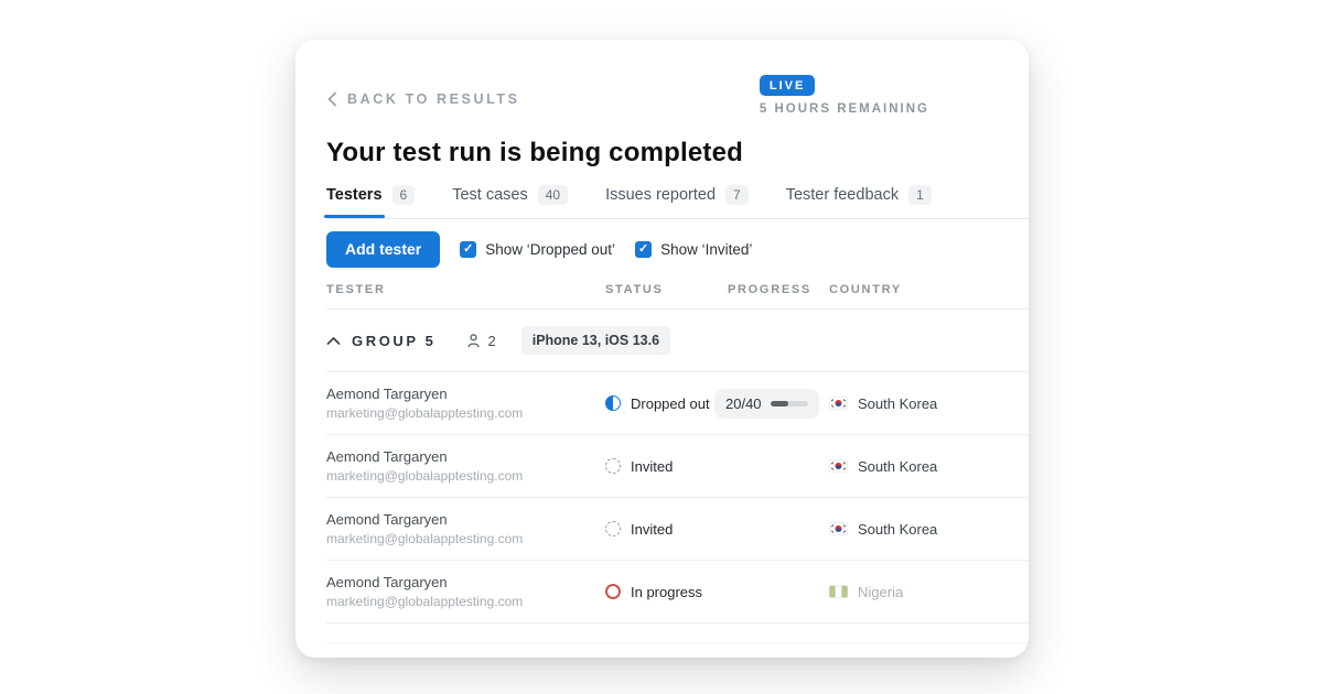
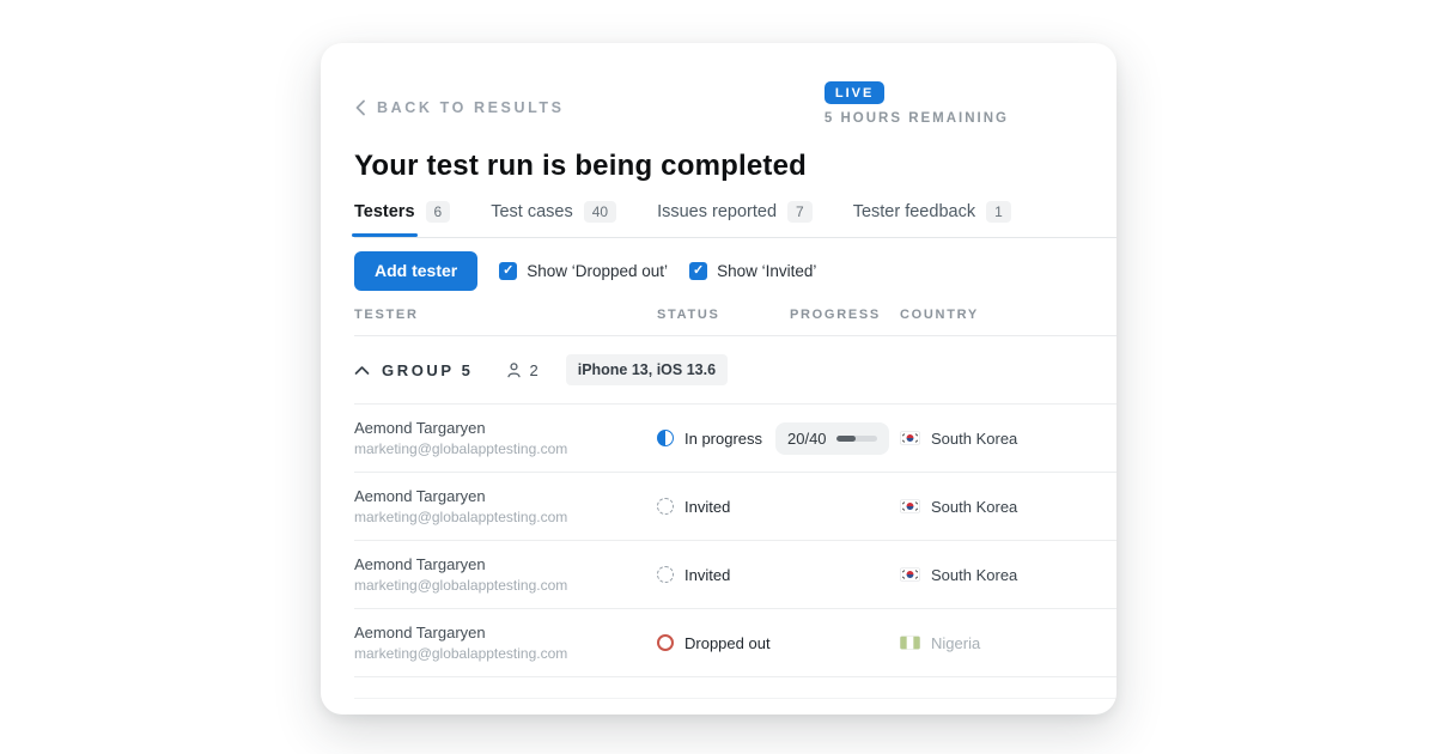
  BACK TO RESULTS
  LIVE
  5 HOURS REMAINING
  Your test run is being completed
  Testers
  6
  Test cases
  40
  Issues reported
  7
  Tester feedback
  1
  Add tester
  Show ‘Dropped out’
  Show ‘Invited’
  TESTER
  STATUS
  PROGRESS
  COUNTRY
  GROUP 5
  2
  iPhone 13, iOS 13.6
  Aemond Targaryen
  marketing@globalapptesting.com
- Dropped out
+ In progress
  20/40
  South Korea
  Aemond Targaryen
  marketing@globalapptesting.com
  Invited
  South Korea
  Aemond Targaryen
  marketing@globalapptesting.com
  Invited
  South Korea
  Aemond Targaryen
  marketing@globalapptesting.com
- In progress
+ Dropped out
  Nigeria
